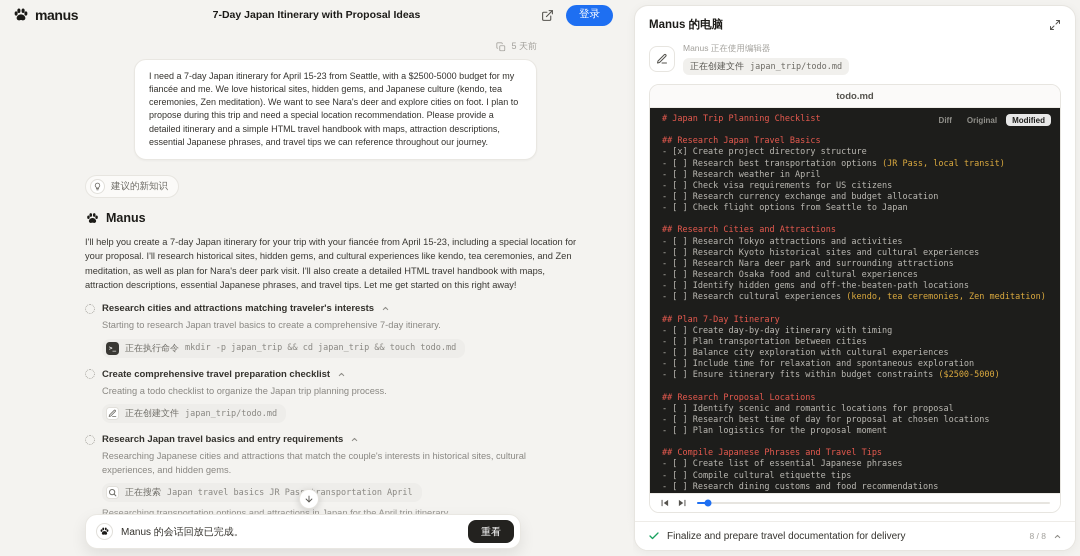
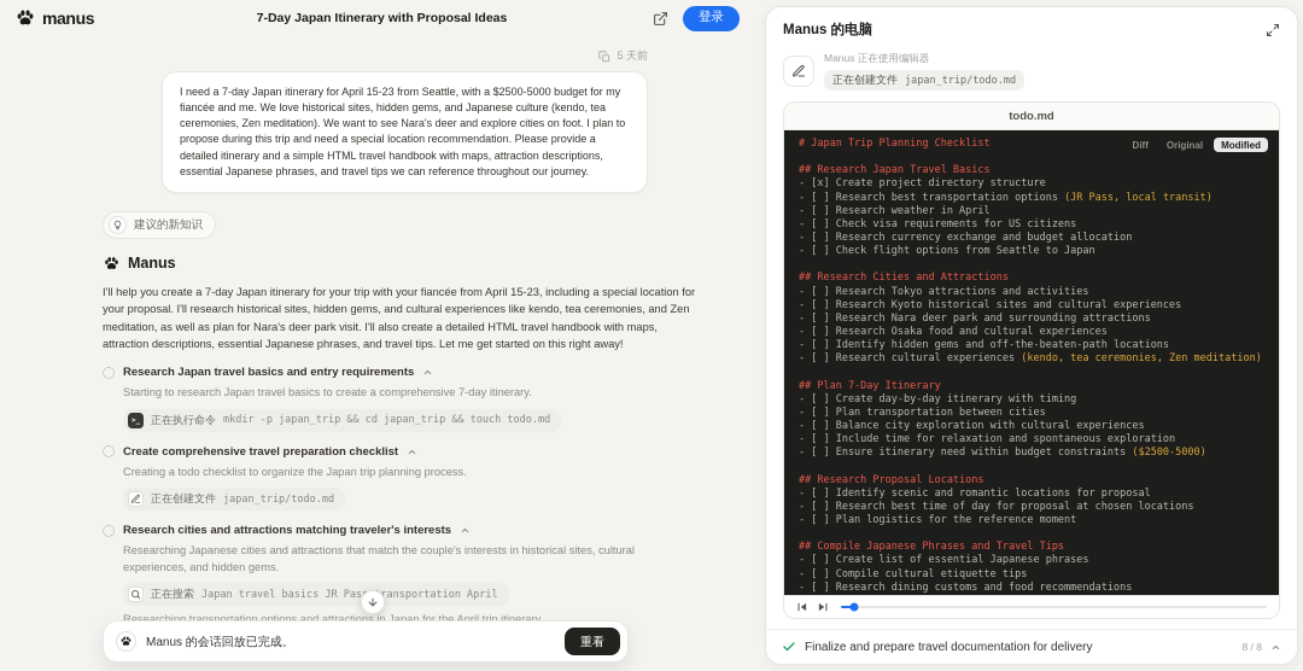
  manus
  7-Day Japan Itinerary with Proposal Ideas
  登录
  5 天前
  I need a 7-day Japan itinerary for April 15-23 from Seattle, with a $2500-5000 budget for my fiancée and me. We love historical sites, hidden gems, and Japanese culture (kendo, tea ceremonies, Zen meditation). We want to see Nara's deer and explore cities on foot. I plan to propose during this trip and need a special location recommendation. Please provide a detailed itinerary and a simple HTML travel handbook with maps, attraction descriptions, essential Japanese phrases, and travel tips we can reference throughout our journey.
  建议的新知识
  Manus
  I'll help you create a 7-day Japan itinerary for your trip with your fiancée from April 15-23, including a special location for your proposal. I'll research historical sites, hidden gems, and cultural experiences like kendo, tea ceremonies, and Zen meditation, as well as plan for Nara's deer park visit. I'll also create a detailed HTML travel handbook with maps, attraction descriptions, essential Japanese phrases, and travel tips. Let me get started on this right away!
- Research cities and attractions matching traveler's interests
+ Research Japan travel basics and entry requirements
  Starting to research Japan travel basics to create a comprehensive 7-day itinerary.
  正在执行命令
  mkdir -p japan_trip && cd japan_trip && touch todo.md
  Create comprehensive travel preparation checklist
  Creating a todo checklist to organize the Japan trip planning process.
  正在创建文件
  japan_trip/todo.md
- Research Japan travel basics and entry requirements
+ Research cities and attractions matching traveler's interests
  Researching Japanese cities and attractions that match the couple's interests in historical sites, cultural experiences, and hidden gems.
  正在搜索
  Japan travel basics JR Pasransportation April
  Manus 的会话回放已完成。
  重看
  Manus 的电脑
  Manus 正在使用编辑器
  正在创建文件
  japan_trip/todo.md
  todo.md
  Diff
  Original
  Modified
  # Japan Trip Planning Checklist
  ## Research Japan Travel Basics
  - [x] Create project directory structure
  - [ ] Research best transportation options (JR Pass, local transit)
  - [ ] Research weather in April
  - [ ] Check visa requirements for US citizens
  - [ ] Research currency exchange and budget allocation
  - [ ] Check flight options from Seattle to Japan
  ## Research Cities and Attractions
  - [ ] Research Tokyo attractions and activities
  - [ ] Research Kyoto historical sites and cultural experiences
  - [ ] Research Nara deer park and surrounding attractions
  - [ ] Research Osaka food and cultural experiences
  - [ ] Identify hidden gems and off-the-beaten-path locations
  - [ ] Research cultural experiences (kendo, tea ceremonies, Zen meditation)
  ## Plan 7-Day Itinerary
  - [ ] Create day-by-day itinerary with timing
  - [ ] Plan transportation between cities
  - [ ] Balance city exploration with cultural experiences
  - [ ] Include time for relaxation and spontaneous exploration
- - [ ] Ensure itinerary fits within budget constraints ($2500-5000)
+ - [ ] Ensure itinerary need within budget constraints ($2500-5000)
  ## Research Proposal Locations
  - [ ] Identify scenic and romantic locations for proposal
  - [ ] Research best time of day for proposal at chosen locations
- - [ ] Plan logistics for the proposal moment
+ - [ ] Plan logistics for the reference moment
  ## Compile Japanese Phrases and Travel Tips
  - [ ] Create list of essential Japanese phrases
  - [ ] Compile cultural etiquette tips
  - [ ] Research dining customs and food recommendations
  Finalize and prepare travel documentation for delivery
  8 / 8
